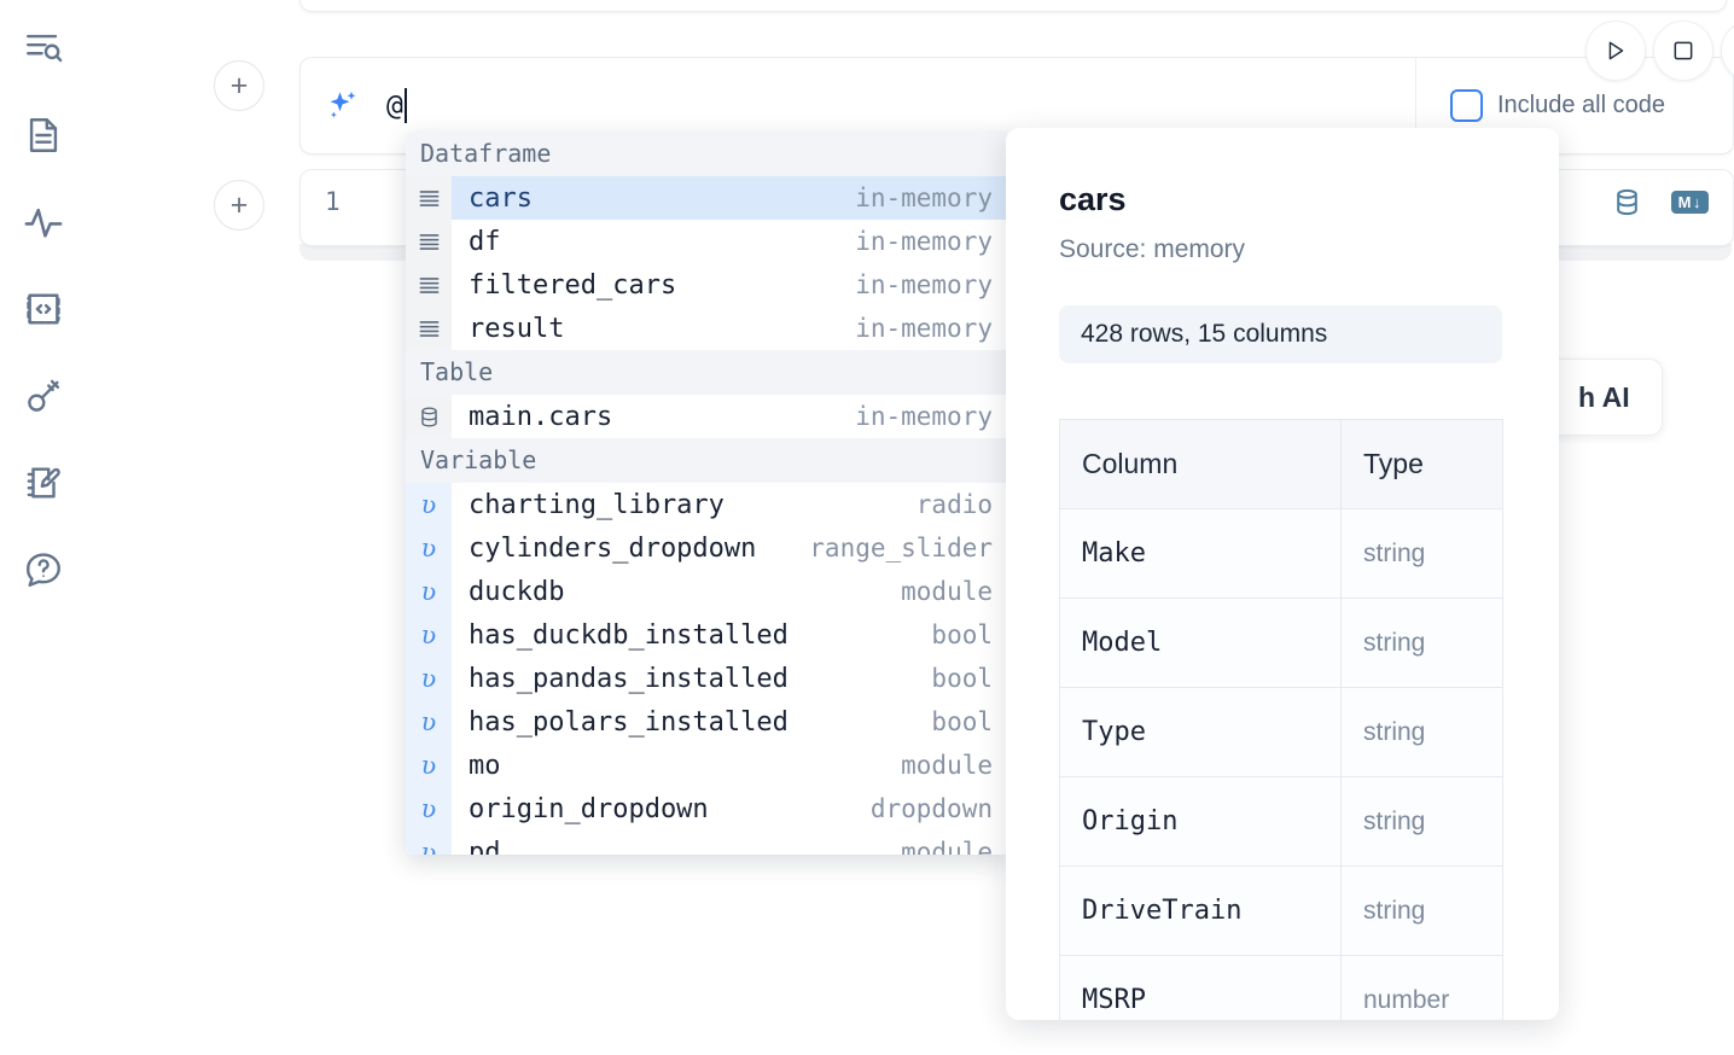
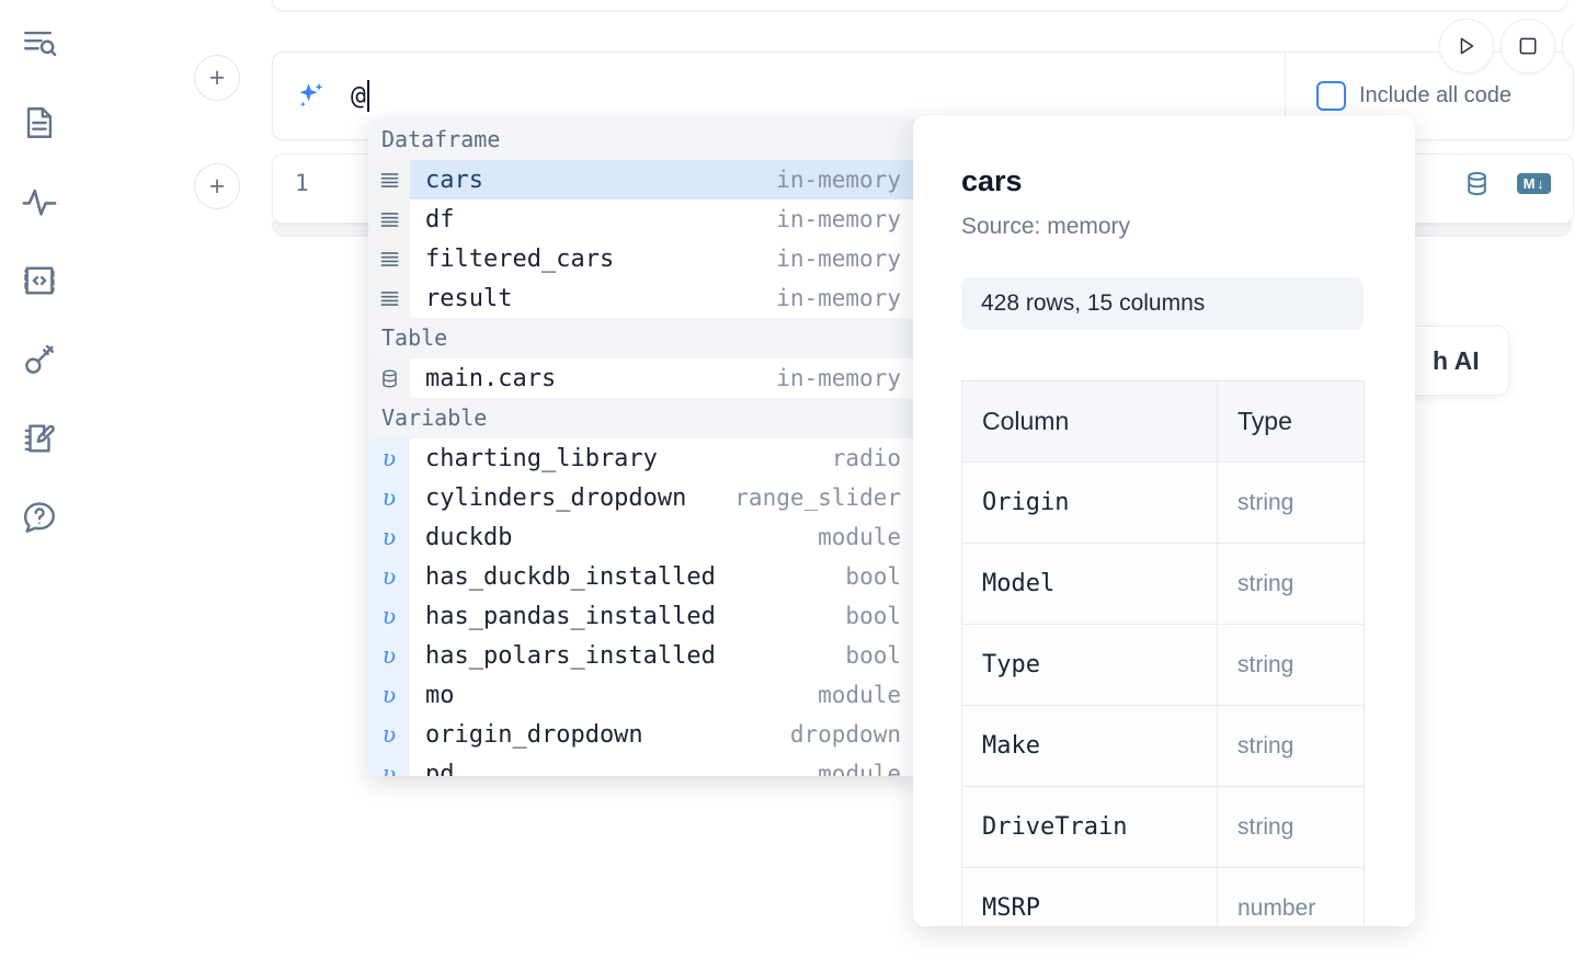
  +
  +
  @
  Include all code
  1
  M
  ↓
  h AI
  Dataframe
  cars
  in-memory
  df
  in-memory
  filtered_cars
  in-memory
  result
  in-memory
  Table
  main.cars
  in-memory
  Variable
  ʋ
  charting_library
  radio
  ʋ
  cylinders_dropdown
  range_slider
  ʋ
  duckdb
  module
  ʋ
  has_duckdb_installed
  bool
  ʋ
  has_pandas_installed
  bool
  ʋ
  has_polars_installed
  bool
  ʋ
  mo
  module
  ʋ
  origin_dropdown
  dropdown
  ʋ
  pd
  module
  cars
  Source: memory
  428 rows, 15 columns
  Column	Type
- Make	string
+ Origin	string
  Model	string
  Type	string
- Origin	string
+ Make	string
  DriveTrain	string
  MSRP	number
